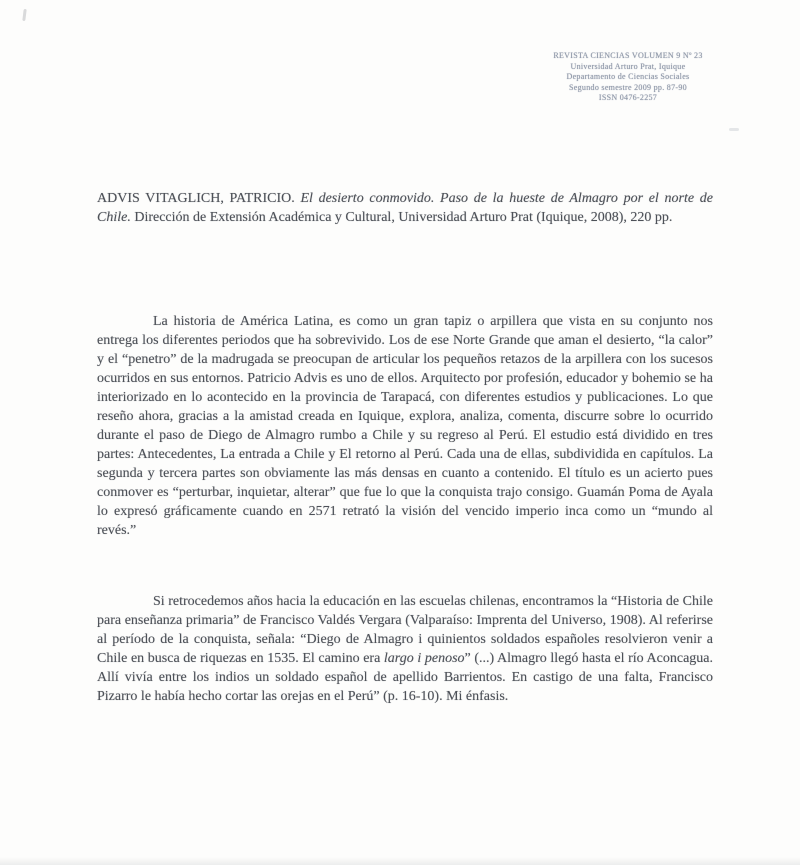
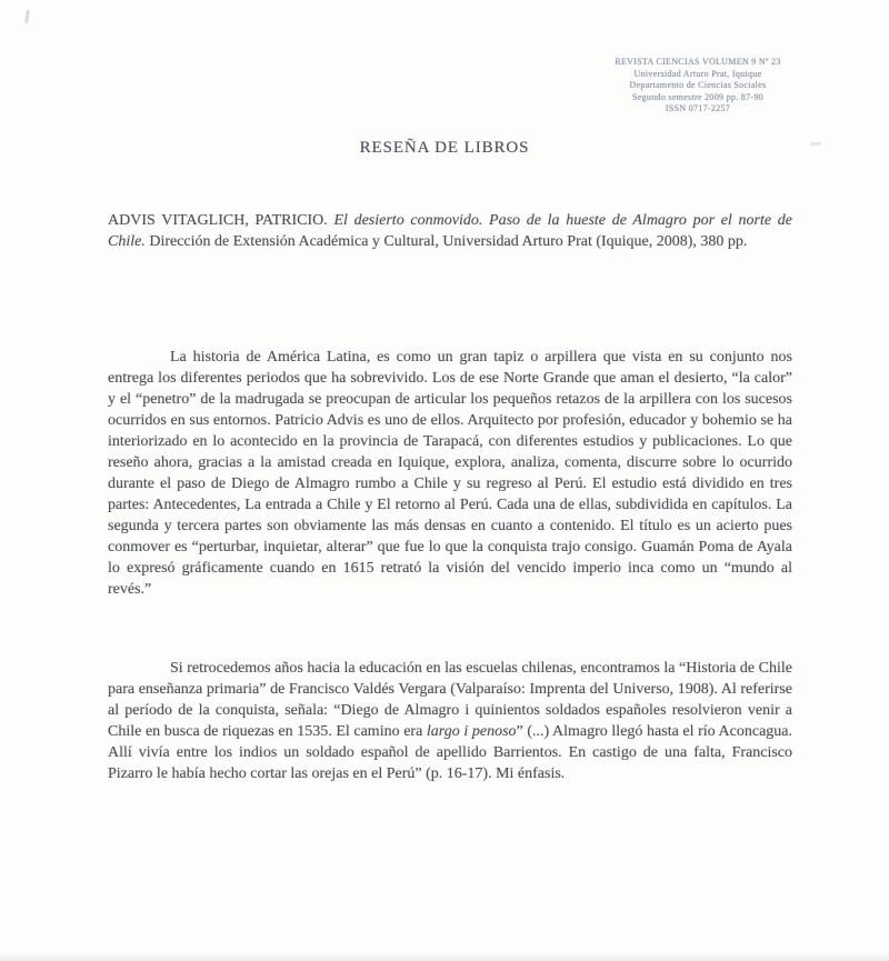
  REVISTA CIENCIAS VOLUMEN 9 Nº 23
  Universidad Arturo Prat, Iquique
  Departamento de Ciencias Sociales
  Segundo semestre 2009 pp. 87-90
- ISSN 0476-2257
+ ISSN 0717-2257
+ RESEÑA DE LIBROS
- ADVIS VITAGLICH, PATRICIO. El desierto conmovido. Paso de la hueste de Almagro por el norte de Chile. Dirección de Extensión Académica y Cultural, Universidad Arturo Prat (Iquique, 2008), 220 pp.
+ ADVIS VITAGLICH, PATRICIO. El desierto conmovido. Paso de la hueste de Almagro por el norte de Chile. Dirección de Extensión Académica y Cultural, Universidad Arturo Prat (Iquique, 2008), 380 pp.
- La historia de América Latina, es como un gran tapiz o arpillera que vista en su conjunto nos entrega los diferentes periodos que ha sobrevivido. Los de ese Norte Grande que aman el desierto, “la calor” y el “penetro” de la madrugada se preocupan de articular los pequeños retazos de la arpillera con los sucesos ocurridos en sus entornos. Patricio Advis es uno de ellos. Arquitecto por profesión, educador y bohemio se ha interiorizado en lo acontecido en la provincia de Tarapacá, con diferentes estudios y publicaciones. Lo que reseño ahora, gracias a la amistad creada en Iquique, explora, analiza, comenta, discurre sobre lo ocurrido durante el paso de Diego de Almagro rumbo a Chile y su regreso al Perú. El estudio está dividido en tres partes: Antecedentes, La entrada a Chile y El retorno al Perú. Cada una de ellas, subdividida en capítulos. La segunda y tercera partes son obviamente las más densas en cuanto a contenido. El título es un acierto pues conmover es “perturbar, inquietar, alterar” que fue lo que la conquista trajo consigo. Guamán Poma de Ayala lo expresó gráficamente cuando en 2571 retrató la visión del vencido imperio inca como un “mundo al revés.”
+ La historia de América Latina, es como un gran tapiz o arpillera que vista en su conjunto nos entrega los diferentes periodos que ha sobrevivido. Los de ese Norte Grande que aman el desierto, “la calor” y el “penetro” de la madrugada se preocupan de articular los pequeños retazos de la arpillera con los sucesos ocurridos en sus entornos. Patricio Advis es uno de ellos. Arquitecto por profesión, educador y bohemio se ha interiorizado en lo acontecido en la provincia de Tarapacá, con diferentes estudios y publicaciones. Lo que reseño ahora, gracias a la amistad creada en Iquique, explora, analiza, comenta, discurre sobre lo ocurrido durante el paso de Diego de Almagro rumbo a Chile y su regreso al Perú. El estudio está dividido en tres partes: Antecedentes, La entrada a Chile y El retorno al Perú. Cada una de ellas, subdividida en capítulos. La segunda y tercera partes son obviamente las más densas en cuanto a contenido. El título es un acierto pues conmover es “perturbar, inquietar, alterar” que fue lo que la conquista trajo consigo. Guamán Poma de Ayala lo expresó gráficamente cuando en 1615 retrató la visión del vencido imperio inca como un “mundo al revés.”
- Si retrocedemos años hacia la educación en las escuelas chilenas, encontramos la “Historia de Chile para enseñanza primaria” de Francisco Valdés Vergara (Valparaíso: Imprenta del Universo, 1908). Al referirse al período de la conquista, señala: “Diego de Almagro i quinientos soldados españoles resolvieron venir a Chile en busca de riquezas en 1535. El camino era largo i penoso” (...) Almagro llegó hasta el río Aconcagua. Allí vivía entre los indios un soldado español de apellido Barrientos. En castigo de una falta, Francisco Pizarro le había hecho cortar las orejas en el Perú” (p. 16-10). Mi énfasis.
+ Si retrocedemos años hacia la educación en las escuelas chilenas, encontramos la “Historia de Chile para enseñanza primaria” de Francisco Valdés Vergara (Valparaíso: Imprenta del Universo, 1908). Al referirse al período de la conquista, señala: “Diego de Almagro i quinientos soldados españoles resolvieron venir a Chile en busca de riquezas en 1535. El camino era largo i penoso” (...) Almagro llegó hasta el río Aconcagua. Allí vivía entre los indios un soldado español de apellido Barrientos. En castigo de una falta, Francisco Pizarro le había hecho cortar las orejas en el Perú” (p. 16-17). Mi énfasis.
